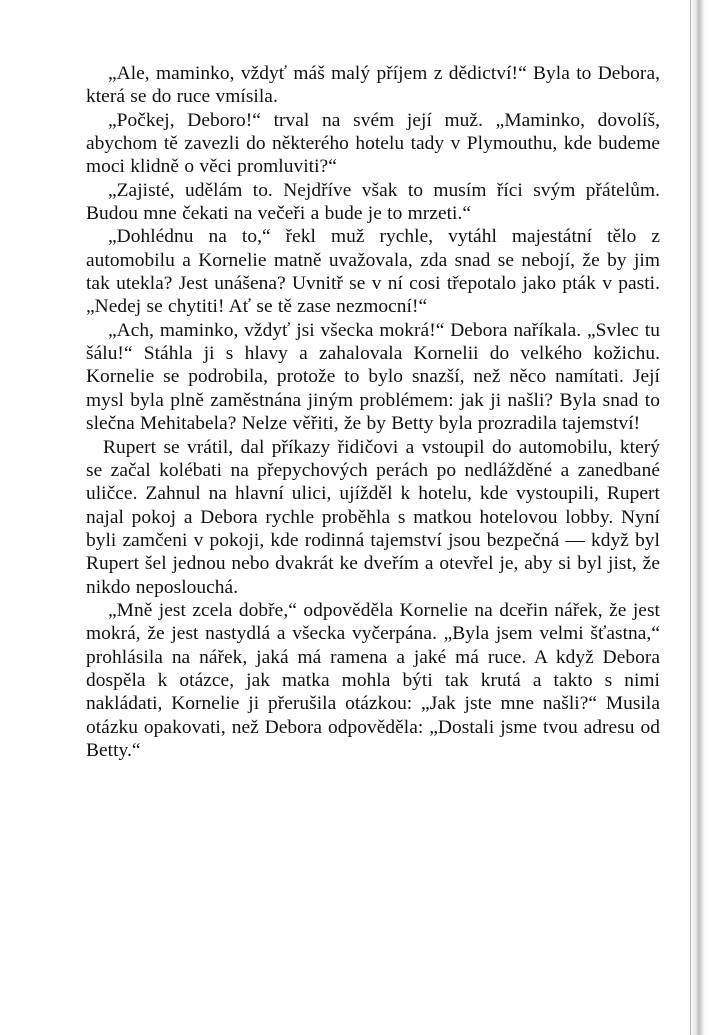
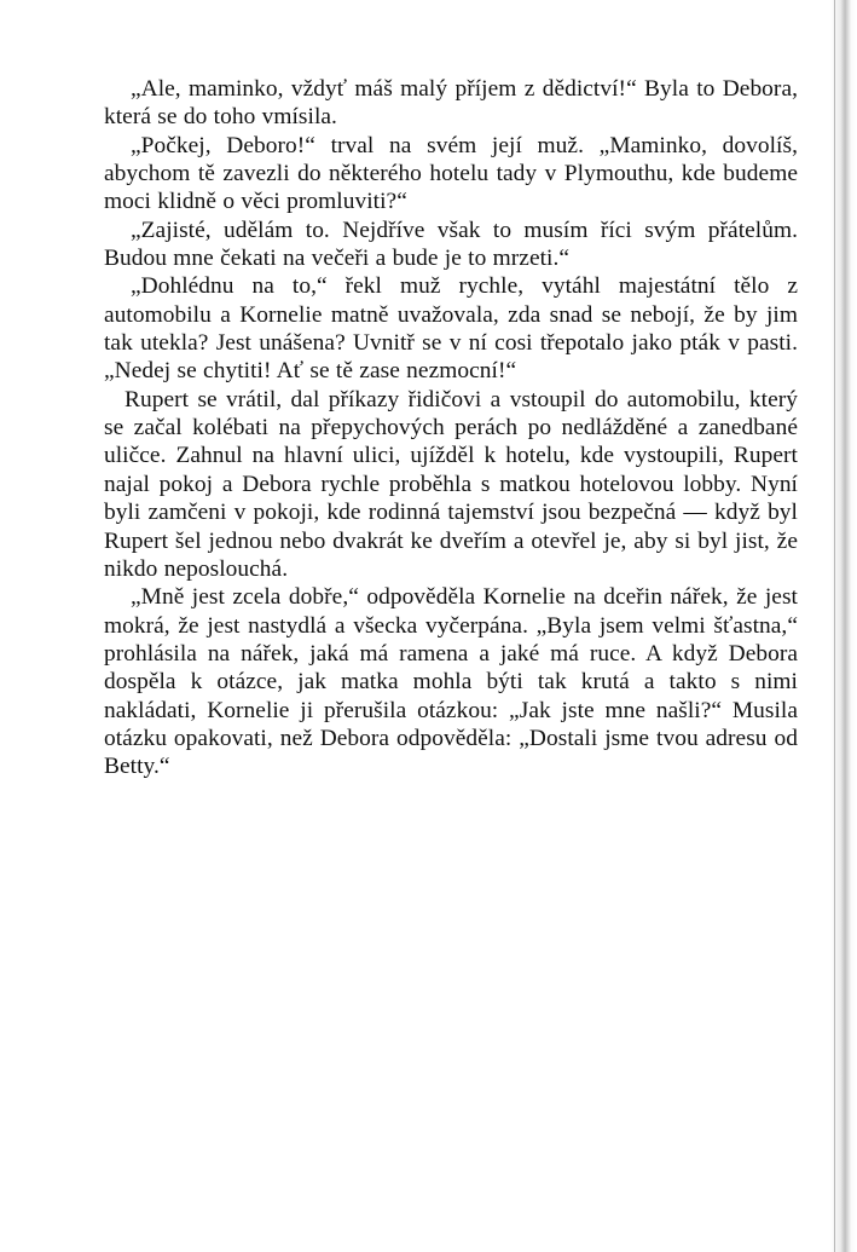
- „Ale, maminko, vždyť máš malý příjem z dědictví!“ Byla to Debora, která se do ruce vmísila.
+ „Ale, maminko, vždyť máš malý příjem z dědictví!“ Byla to Debora, která se do toho vmísila.
  „Počkej, Deboro!“ trval na svém její muž. „Maminko, dovolíš, abychom tě zavezli do některého hotelu tady v Plymouthu, kde budeme moci klidně o věci promluviti?“
  „Zajisté, udělám to. Nejdříve však to musím říci svým přátelům. Budou mne čekati na večeři a bude je to mrzeti.“
  „Dohlédnu na to,“ řekl muž rychle, vytáhl majestátní tělo z automobilu a Kornelie matně uvažovala, zda snad se nebojí, že by jim tak utekla? Jest unášena? Uvnitř se v ní cosi třepotalo jako pták v pasti. „Nedej se chytiti! Ať se tě zase nezmocní!“
- „Ach, maminko, vždyť jsi všecka mokrá!“ Debora naříkala. „Svlec tu šálu!“ Stáhla ji s hlavy a zahalovala Kornelii do velkého kožichu. Kornelie se podrobila, protože to bylo snazší, než něco namítati. Její mysl byla plně zaměstnána jiným problémem: jak ji našli? Byla snad to slečna Mehitabela? Nelze věřiti, že by Betty byla prozradila tajemství!
  Rupert se vrátil, dal příkazy řidičovi a vstoupil do automobilu, který se začal kolébati na přepychových perách po nedlážděné a zanedbané uličce. Zahnul na hlavní ulici, ujížděl k hotelu, kde vystoupili, Rupert najal pokoj a Debora rychle proběhla s matkou hotelovou lobby. Nyní byli zamčeni v pokoji, kde rodinná tajemství jsou bezpečná — když byl Rupert šel jednou nebo dvakrát ke dveřím a otevřel je, aby si byl jist, že nikdo neposlouchá.
  „Mně jest zcela dobře,“ odpověděla Kornelie na dceřin nářek, že jest mokrá, že jest nastydlá a všecka vyčerpána. „Byla jsem velmi šťastna,“ prohlásila na nářek, jaká má ramena a jaké má ruce. A když Debora dospěla k otázce, jak matka mohla býti tak krutá a takto s nimi nakládati, Kornelie ji přerušila otázkou: „Jak jste mne našli?“ Musila otázku opakovati, než Debora odpověděla: „Dostali jsme tvou adresu od Betty.“
